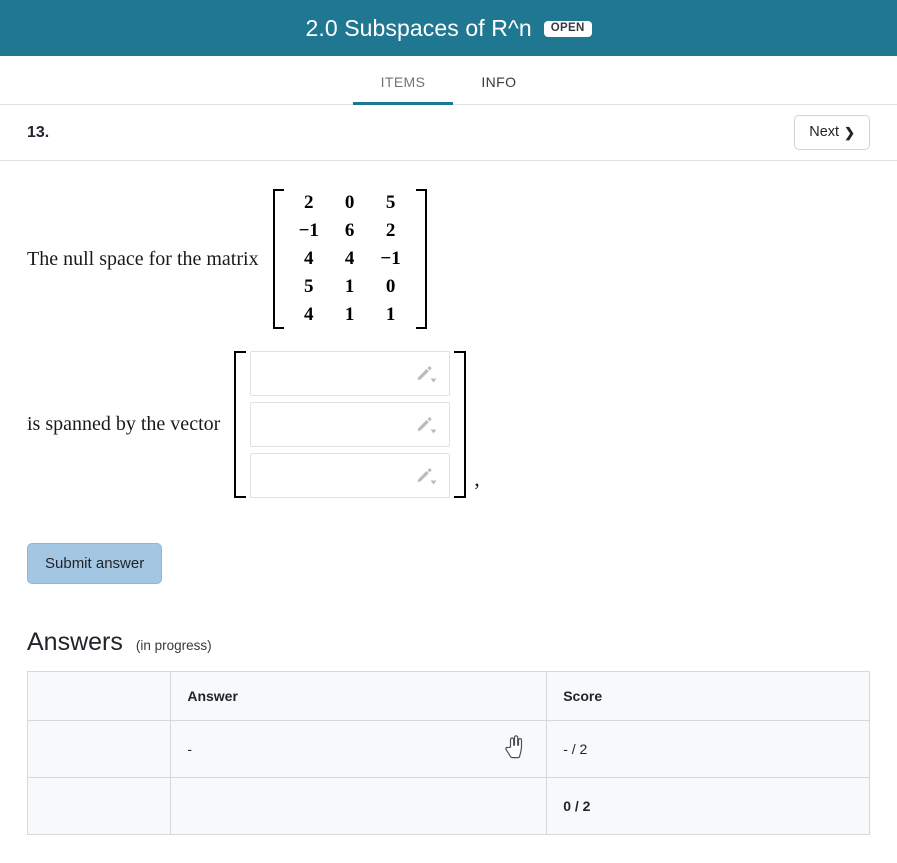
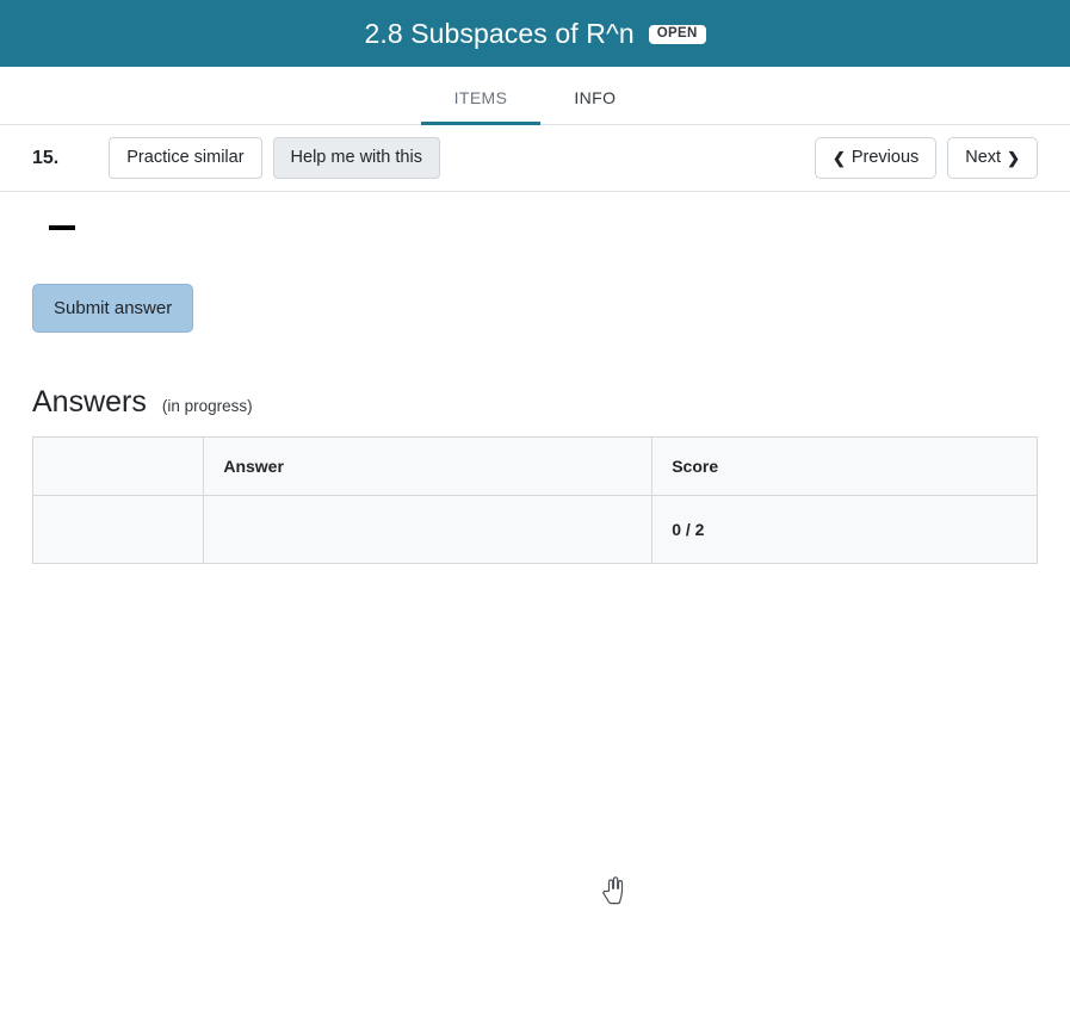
- 2.0 Subspaces of R^n
+ 2.8 Subspaces of R^n
  OPEN
  ITEMS
  INFO
- 13.
+ 15.
+ Practice similar
+ Help me with this
+ ❮
+ Previous
  Next
  ❯
- The null space for the matrix
- 2	0	5
- −1	6	2
- 4	4	−1
- 5	1	0
- 4	1	1
- is spanned by the vector
- ,
  Submit answer
  Answers
  (in progress)
  	Answer	Score
- 	-	- / 2
  		0 / 2
